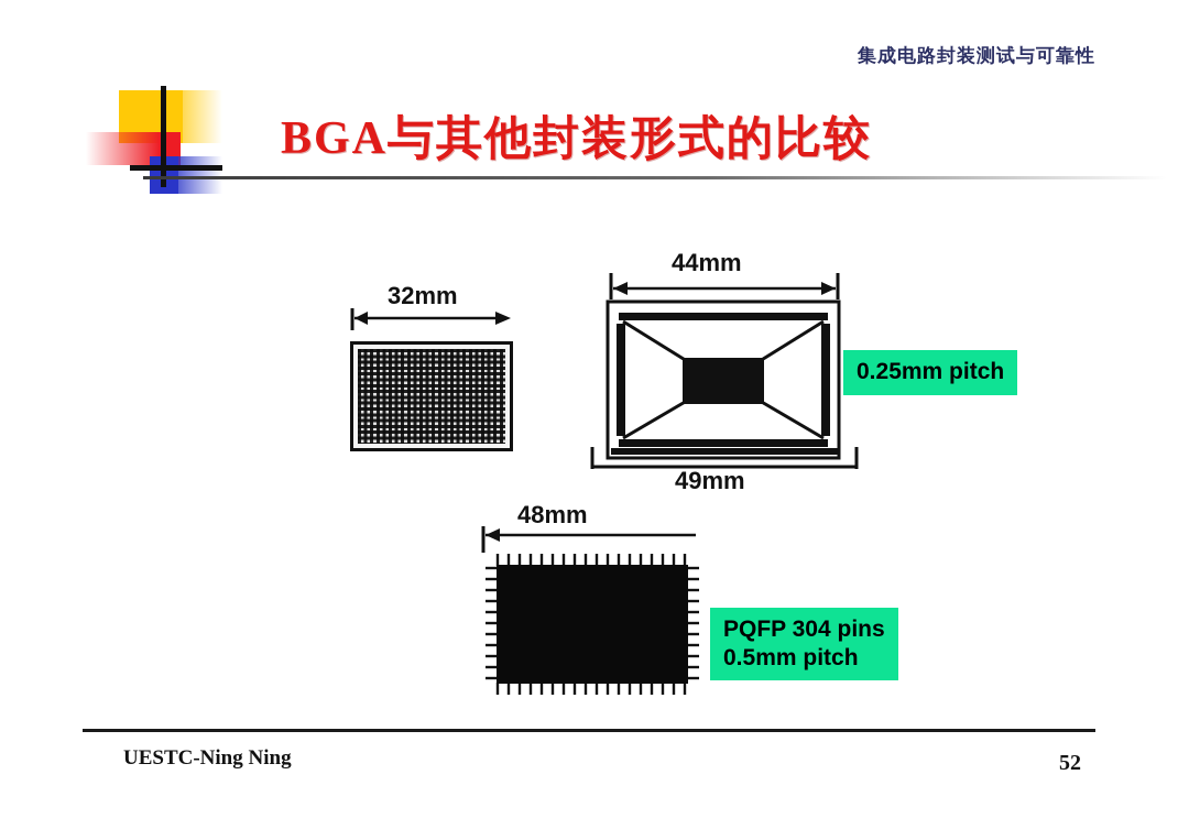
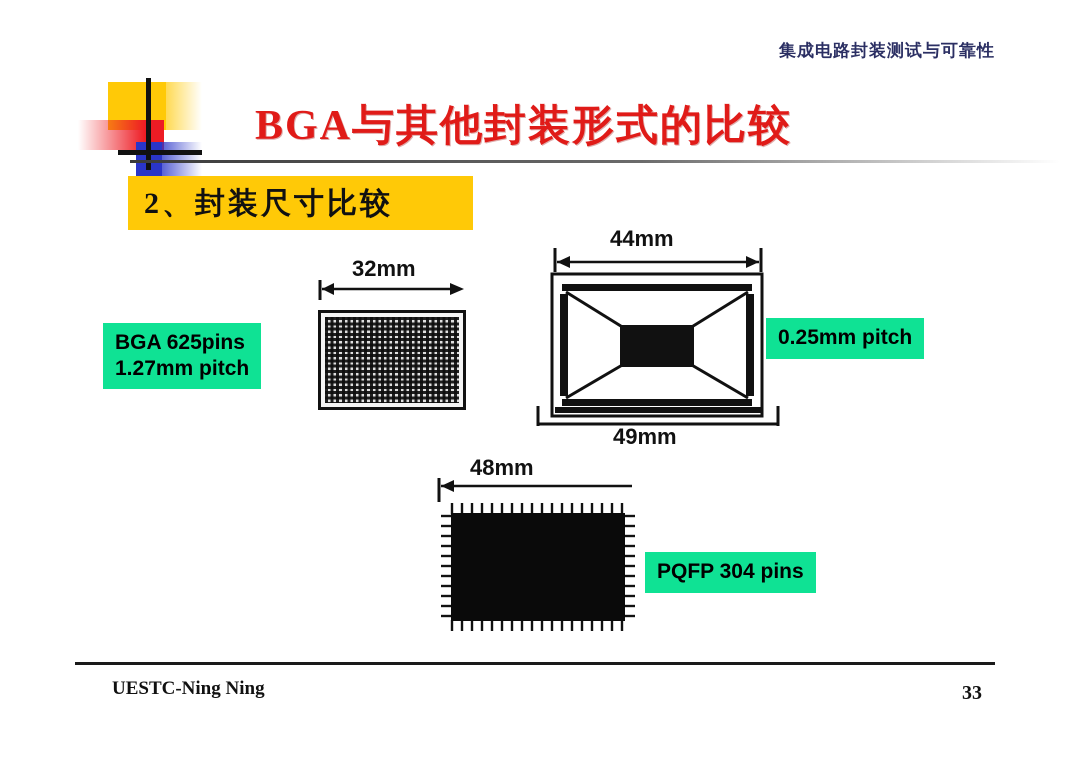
  集成电路封装测试与可靠性
  BGA与其他封装形式的比较
+ 2、封装尺寸比较
  32mm
+ BGA 625pins
+ 1.27mm pitch
  44mm
  49mm
  0.25mm pitch
  48mm
  PQFP 304 pins
- 0.5mm pitch
  UESTC-Ning Ning
- 52
+ 33
